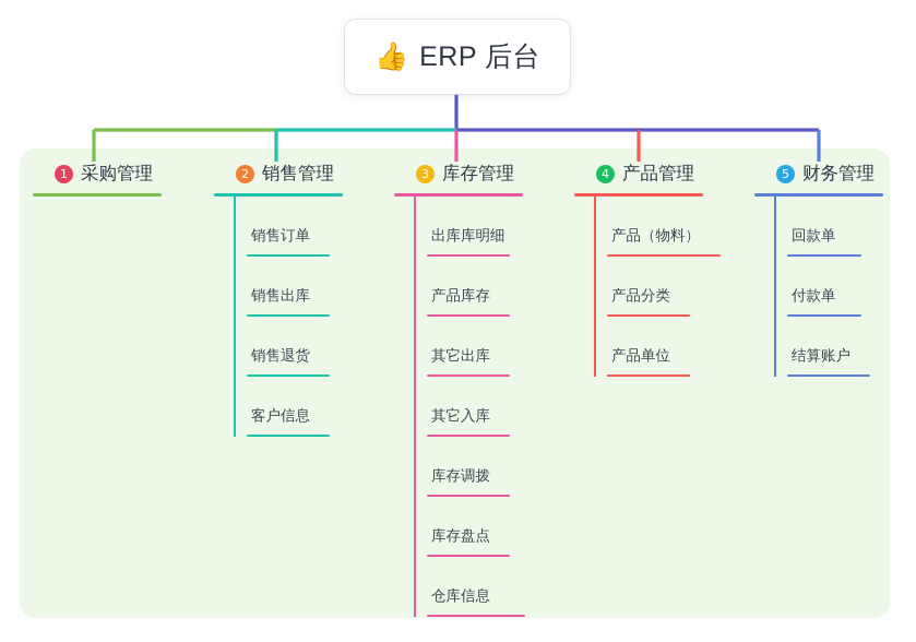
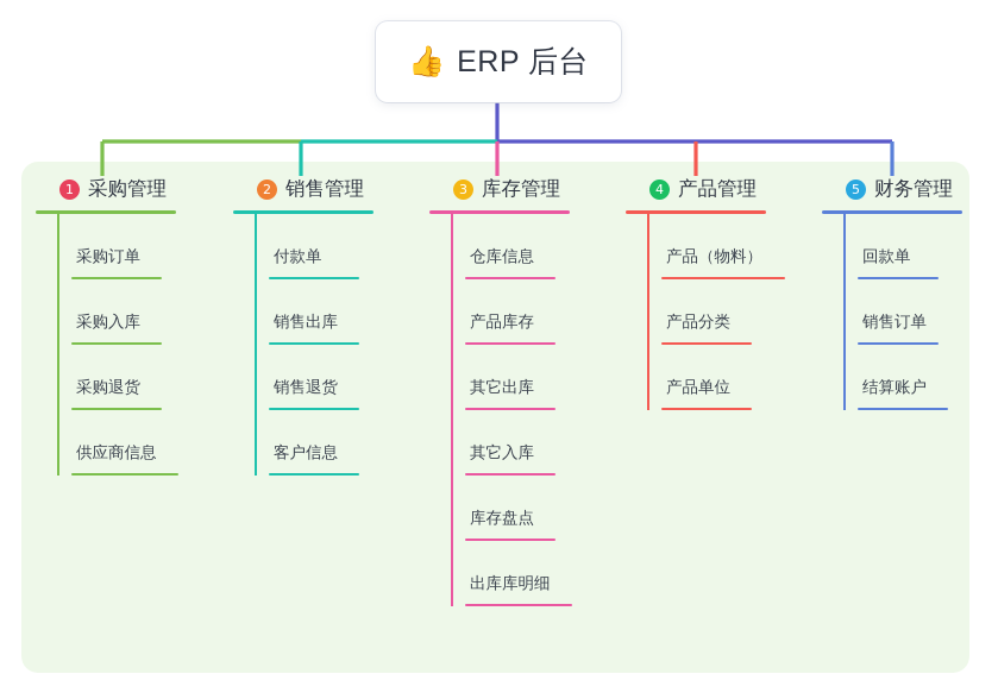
  👍
  ERP 后台
  1
  采购管理
+ 采购订单
+ 采购入库
+ 采购退货
+ 供应商信息
  2
  销售管理
- 销售订单
+ 付款单
  销售出库
  销售退货
  客户信息
  3
  库存管理
- 出库库明细
+ 仓库信息
  产品库存
  其它出库
  其它入库
- 库存调拨
  库存盘点
- 仓库信息
+ 出库库明细
  4
  产品管理
  产品（物料）
  产品分类
  产品单位
  5
  财务管理
  回款单
- 付款单
+ 销售订单
  结算账户
